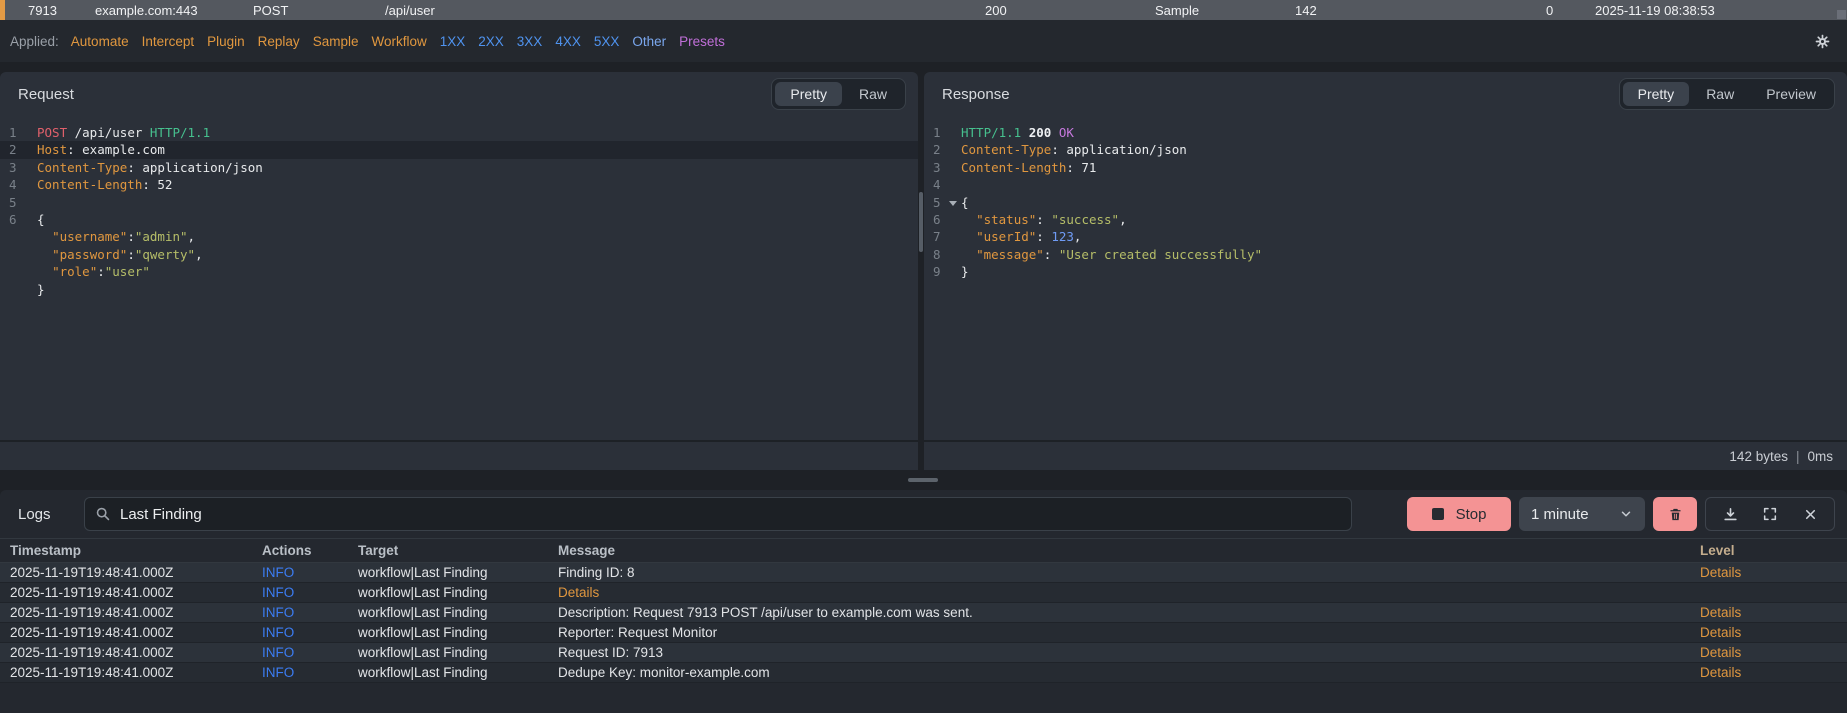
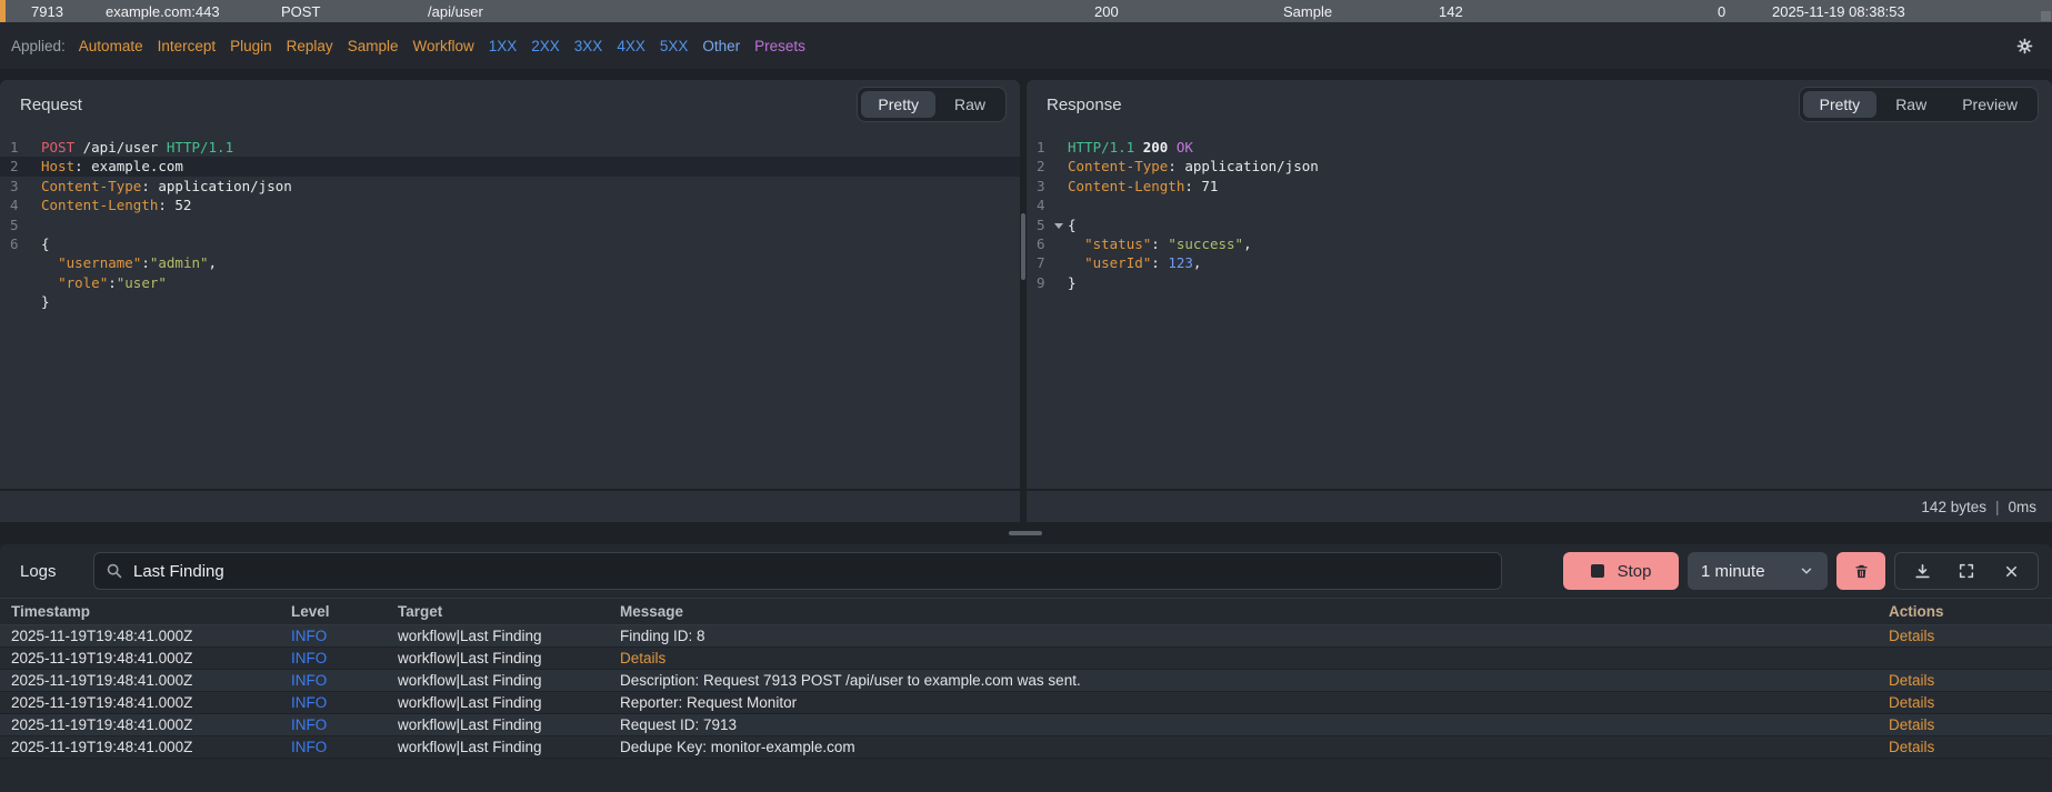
  7913
  example.com:443
  POST
  /api/user
  200
  Sample
  142
  0
  2025-11-19 08:38:53
  Applied:
  Automate
  Intercept
  Plugin
  Replay
  Sample
  Workflow
  1XX
  2XX
  3XX
  4XX
  5XX
  Other
  Presets
  Request
  Pretty
  Raw
  1
  POST /api/user HTTP/1.1
  2
  Host: example.com
  3
  Content-Type: application/json
  4
  Content-Length: 52
  5
  6
  {
  "username":"admin",
- "password":"qwerty",
  "role":"user"
  }
  Response
  Pretty
  Raw
  Preview
  1
  HTTP/1.1 200 OK
  2
  Content-Type: application/json
  3
  Content-Length: 71
  4
  5
  {
  6
  "status": "success",
  7
  "userId": 123,
- 8
- "message": "User created successfully"
  9
  }
  142 bytes
  |
  0ms
  Logs
  Last Finding
  Stop
  1 minute
  Timestamp
- Actions
+ Level
  Target
  Message
- Level
+ Actions
  2025-11-19T19:48:41.000Z
  INFO
  workflow|Last Finding
  Finding ID: 8
  Details
  2025-11-19T19:48:41.000Z
  INFO
  workflow|Last Finding
  Details
  2025-11-19T19:48:41.000Z
  INFO
  workflow|Last Finding
  Description: Request 7913 POST /api/user to example.com was sent.
  Details
  2025-11-19T19:48:41.000Z
  INFO
  workflow|Last Finding
  Reporter: Request Monitor
  Details
  2025-11-19T19:48:41.000Z
  INFO
  workflow|Last Finding
  Request ID: 7913
  Details
  2025-11-19T19:48:41.000Z
  INFO
  workflow|Last Finding
  Dedupe Key: monitor-example.com
  Details
